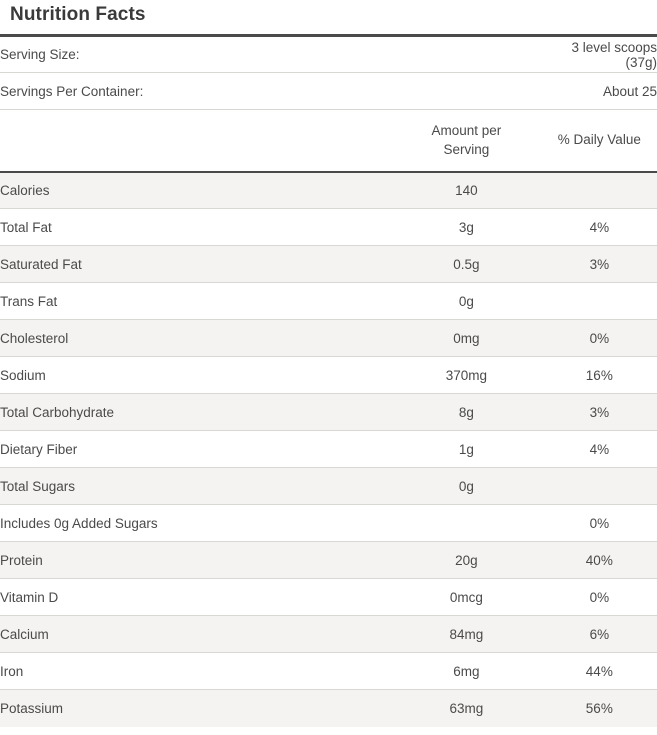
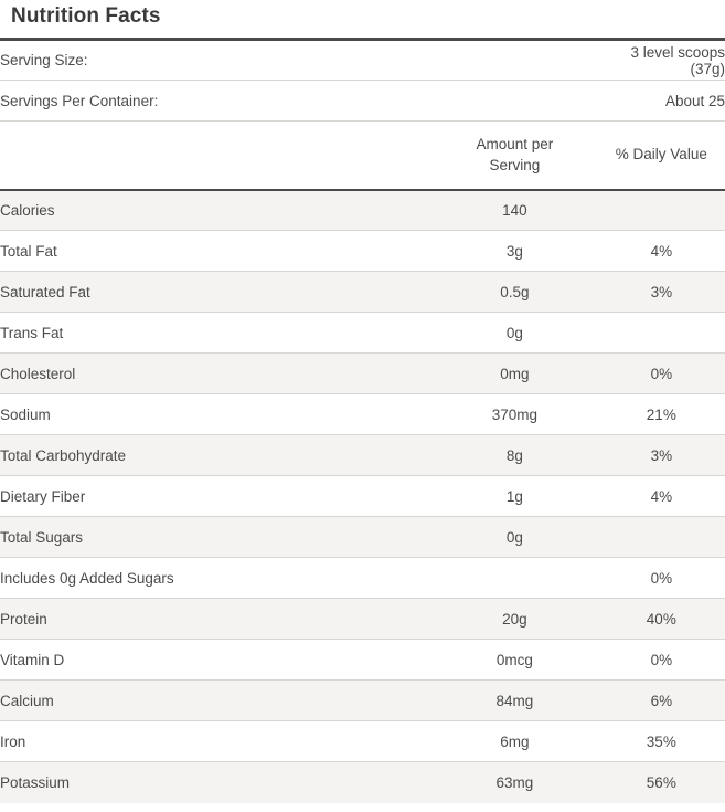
  Nutrition Facts
  Serving Size:	3 level scoops (37g)
  Servings Per Container:	About 25
  	Amount per Serving	% Daily Value
  Calories	140
  Total Fat	3g	4%
  Saturated Fat	0.5g	3%
  Trans Fat	0g
  Cholesterol	0mg	0%
- Sodium	370mg	16%
+ Sodium	370mg	21%
  Total Carbohydrate	8g	3%
  Dietary Fiber	1g	4%
  Total Sugars	0g
  Includes 0g Added Sugars		0%
  Protein	20g	40%
  Vitamin D	0mcg	0%
  Calcium	84mg	6%
- Iron	6mg	44%
+ Iron	6mg	35%
  Potassium	63mg	56%
